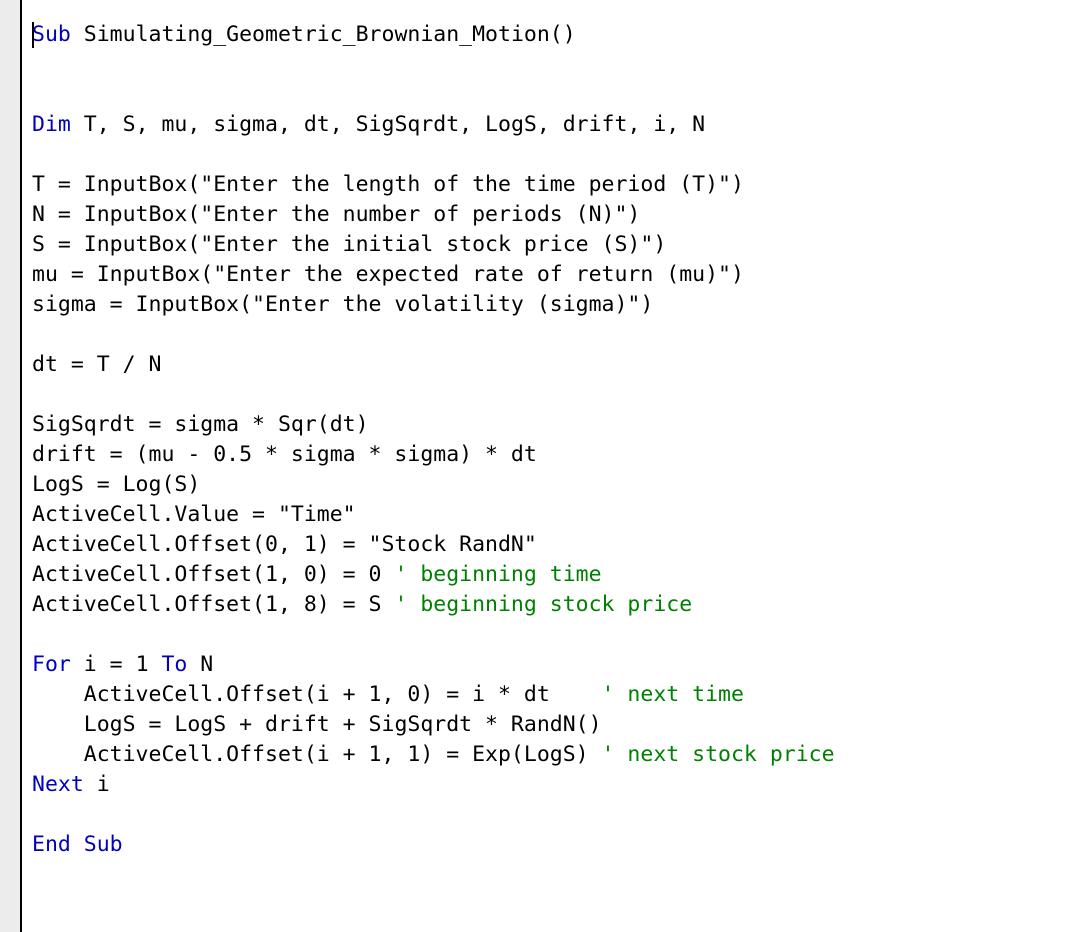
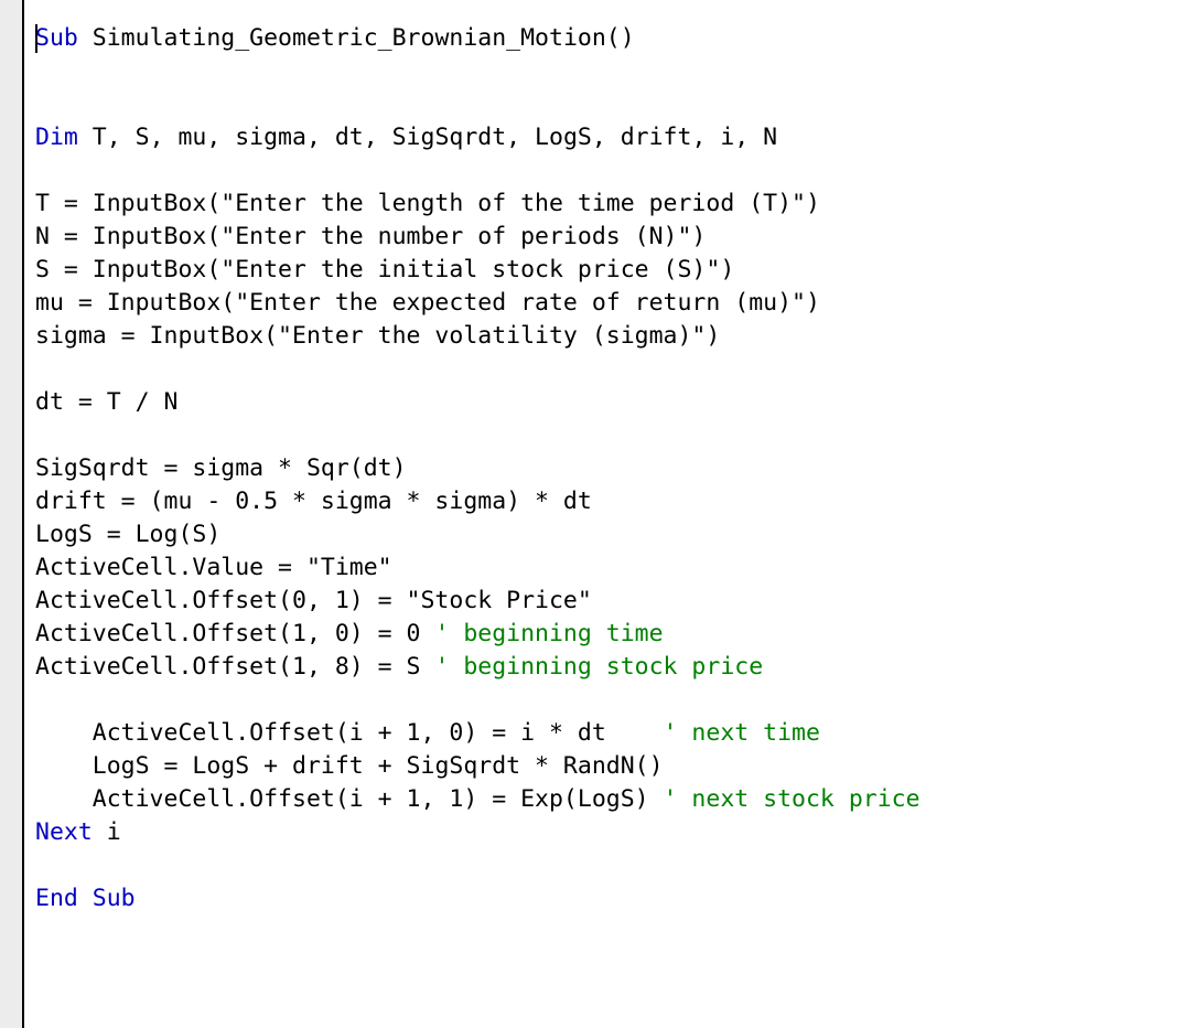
  Sub Simulating_Geometric_Brownian_Motion()
  Dim T, S, mu, sigma, dt, SigSqrdt, LogS, drift, i, N
  T = InputBox("Enter the length of the time period (T)")
  N = InputBox("Enter the number of periods (N)")
  S = InputBox("Enter the initial stock price (S)")
  mu = InputBox("Enter the expected rate of return (mu)")
  sigma = InputBox("Enter the volatility (sigma)")
  dt = T / N
  SigSqrdt = sigma * Sqr(dt)
  drift = (mu - 0.5 * sigma * sigma) * dt
  LogS = Log(S)
  ActiveCell.Value = "Time"
- ActiveCell.Offset(0, 1) = "Stock RandN"
+ ActiveCell.Offset(0, 1) = "Stock Price"
  ActiveCell.Offset(1, 0) = 0 ' beginning time
  ActiveCell.Offset(1, 8) = S ' beginning stock price
- For i = 1 To N
  ActiveCell.Offset(i + 1, 0) = i * dt ' next time
  LogS = LogS + drift + SigSqrdt * RandN()
  ActiveCell.Offset(i + 1, 1) = Exp(LogS) ' next stock price
  Next i
  End Sub
